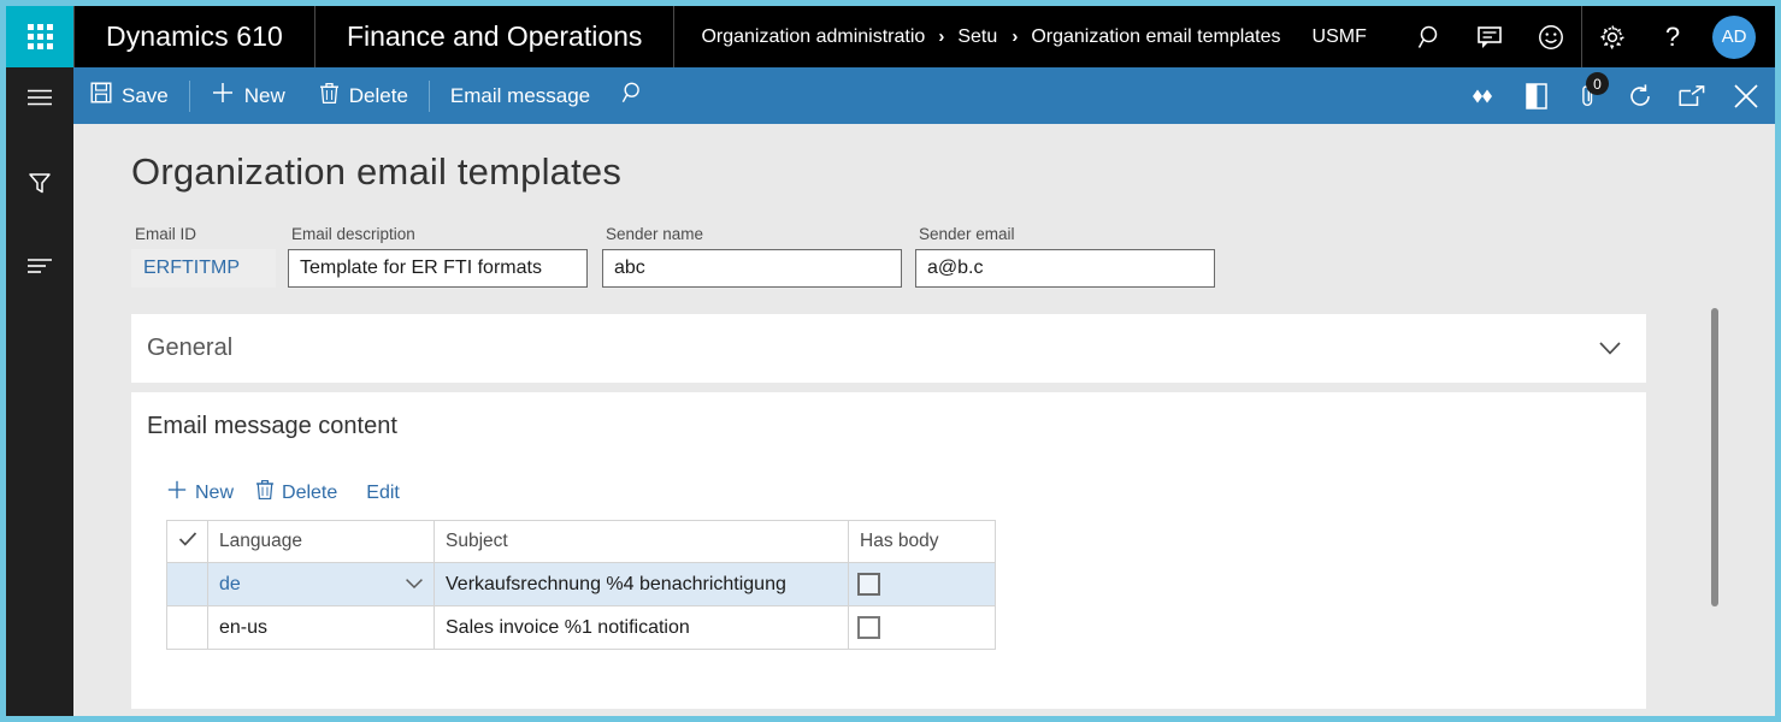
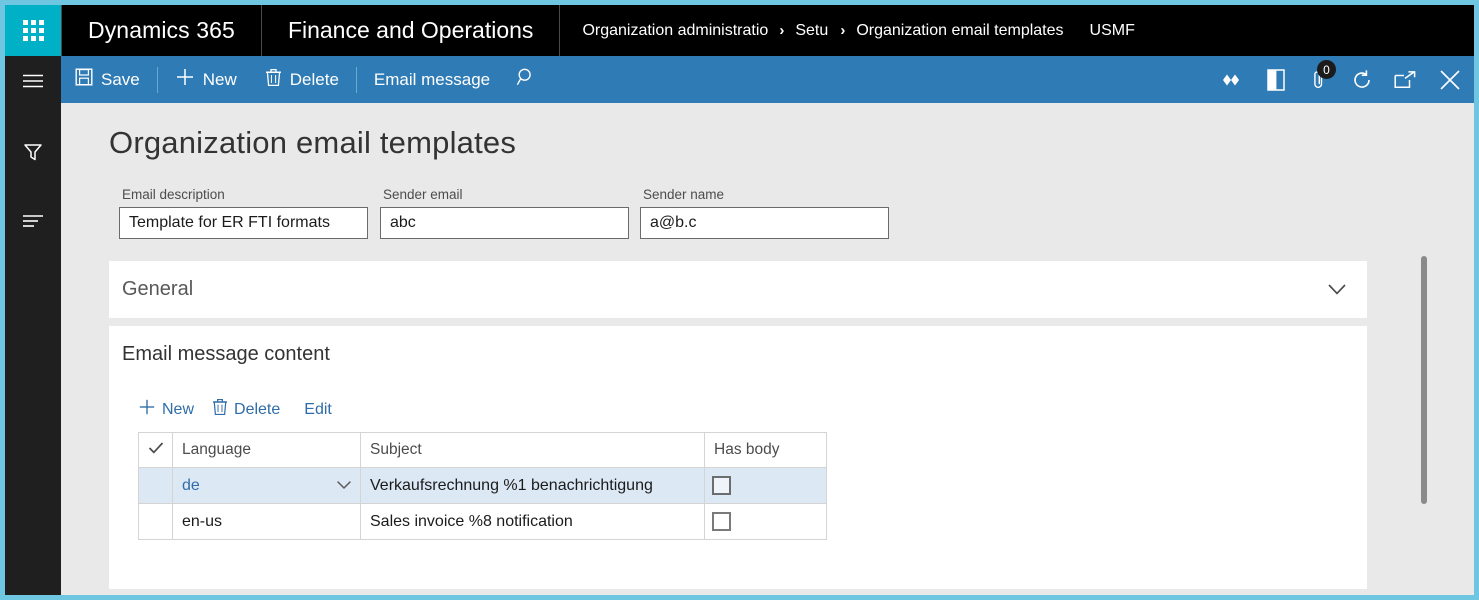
- Dynamics 610
+ Dynamics 365
  Finance and Operations
  Organization administratio
  ›
  Setu
  ›
  Organization email templates
  USMF
- ?
- AD
  Save
  New
  Delete
  Email message
  0
  Organization email templates
- Email ID
- ERFTITMP
  Email description
  Template for ER FTI formats
- Sender name
+ Sender email
  abc
- Sender email
+ Sender name
  a@b.c
  General
  Email message content
  New
  Delete
  Edit
  	Language	Subject	Has body
- 	de	Verkaufsrechnung %4 benachrichtigung
+ 	de	Verkaufsrechnung %1 benachrichtigung
- 	en-us	Sales invoice %1 notification
+ 	en-us	Sales invoice %8 notification
